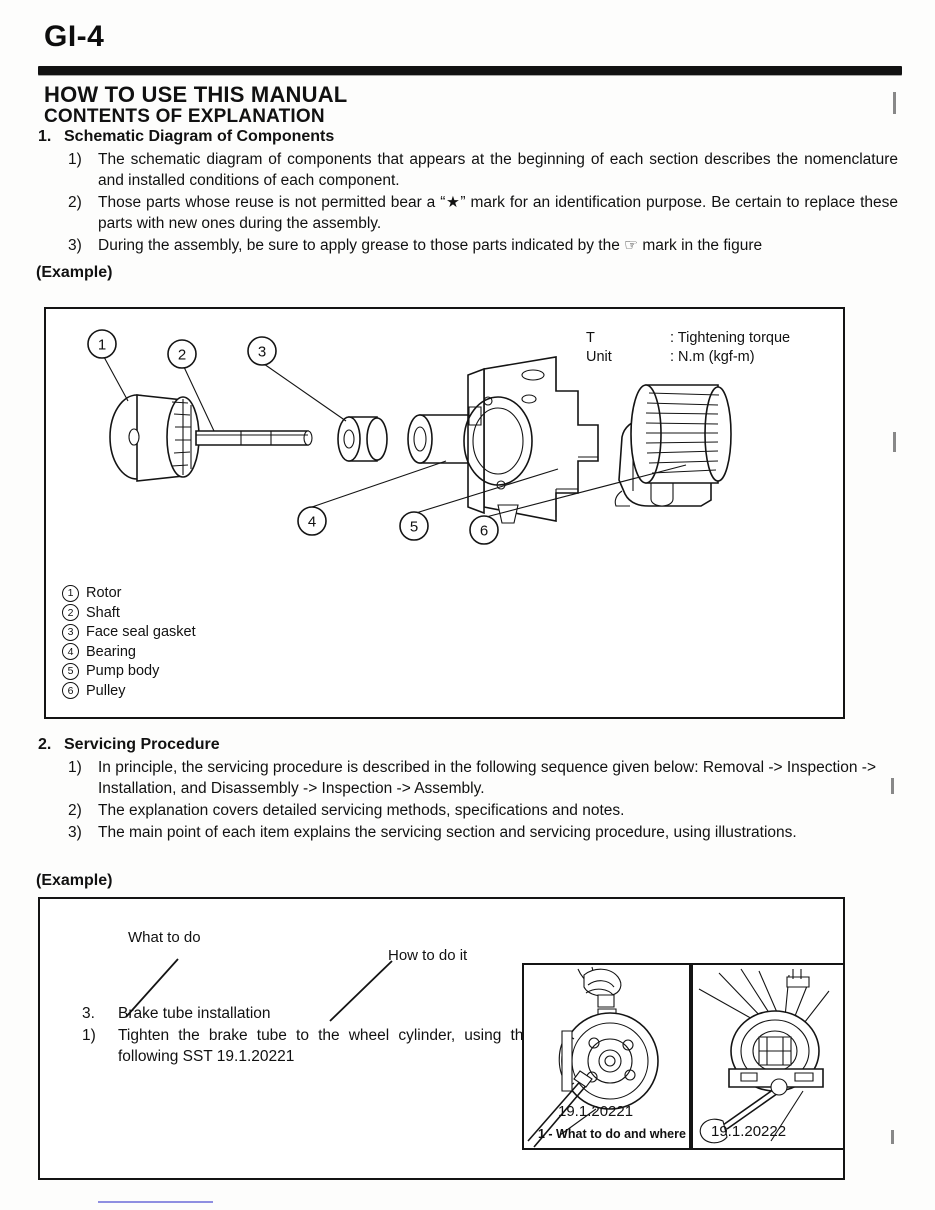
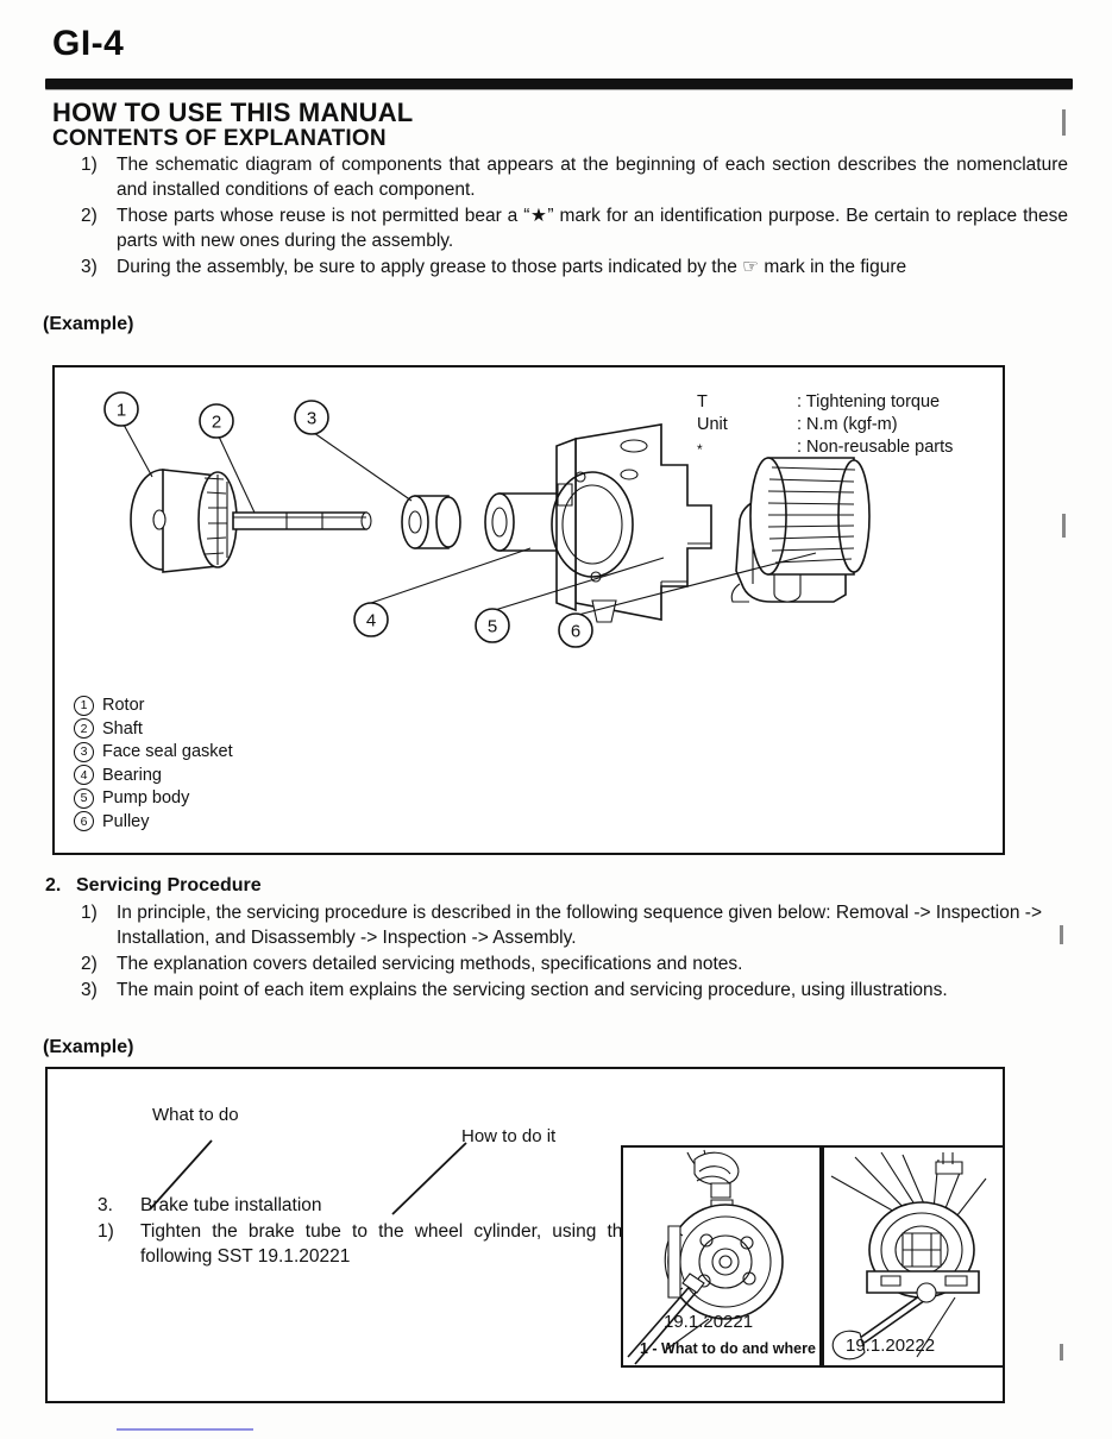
  GI-4
  HOW TO USE THIS MANUAL
  CONTENTS OF EXPLANATION
- 1.
- Schematic Diagram of Components
  1)
  The schematic diagram of components that appears at the beginning of each section describes the nomenclature and installed conditions of each component.
  2)
  Those parts whose reuse is not permitted bear a “★” mark for an identification purpose. Be certain to replace these parts with new ones during the assembly.
  3)
  During the assembly, be sure to apply grease to those parts indicated by the ☞ mark in the figure
  (Example)
  T
  : Tightening torque
  Unit
  : N.m (kgf-m)
+ *
+ : Non-reusable parts
  1
  2
  3
  4
  5
  6
  1
  Rotor
  2
  Shaft
  3
  Face seal gasket
  4
  Bearing
  5
  Pump body
  6
  Pulley
  2.
  Servicing Procedure
  1)
  In principle, the servicing procedure is described in the following sequence given below: Removal -> Inspection -> Installation, and Disassembly -> Inspection -> Assembly.
  2)
  The explanation covers detailed servicing methods, specifications and notes.
  3)
  The main point of each item explains the servicing section and servicing procedure, using illustrations.
  (Example)
  What to do
  How to do it
  3.
  Brake tube installation
  1)
  Tighten the brake tube to the wheel cylinder, using th following SST 19.1.20221
  19.1.20221
  1 - What to do and where
  19.1.20222
